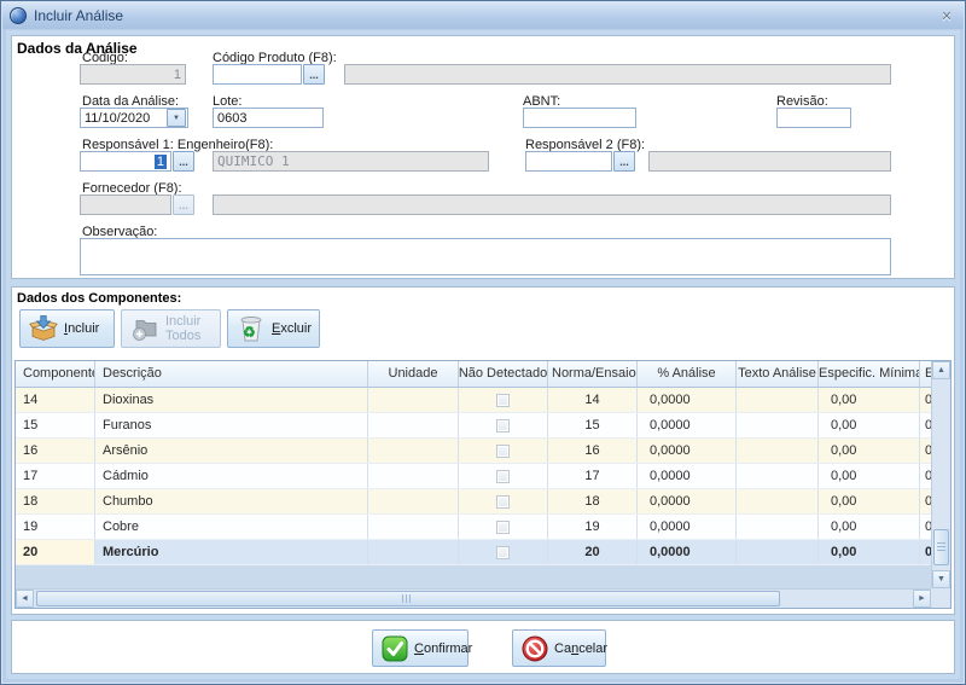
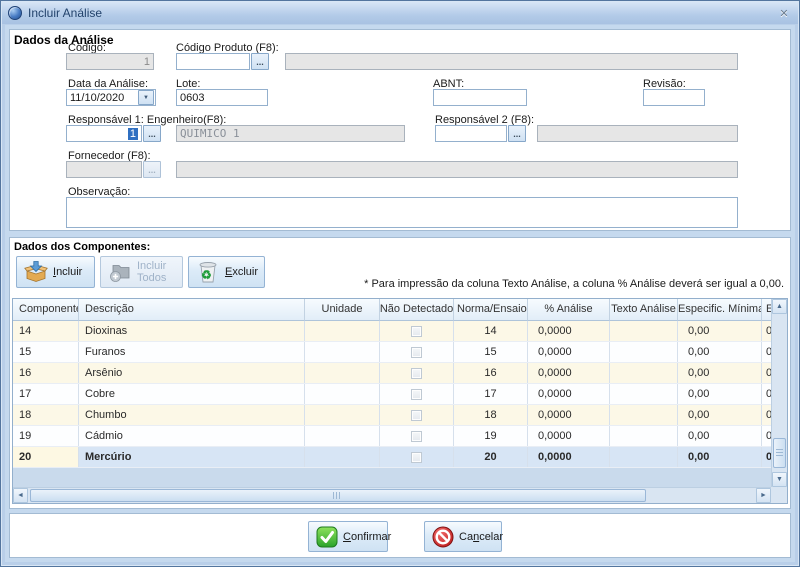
  Incluir Análise
  ✕
  Dados da Análise
  Código:
  1
  Código Produto (F8):
  ...
  Data da Análise:
  11/10/2020
  Lote:
  0603
  ABNT:
  Revisão:
  Responsável 1: Engenheiro(F8):
  1
  ...
  QUIMICO 1
  Responsável 2 (F8):
  ...
  Fornecedor (F8):
  ...
  Observação:
  Dados dos Componentes:
  Incluir
  Incluir Todos
  ♻
  Excluir
+ * Para impressão da coluna Texto Análise, a coluna % Análise deverá ser igual a 0,00.
  Component
  Descrição
  Unidade
  Não Detectado
  Norma/Ensaio
  % Análise
  Texto Análise
  Especific. Mínim
  14
  Dioxinas
  14
  0,0000
  0,00
  15
  Furanos
  15
  0,0000
  0,00
  16
  Arsênio
  16
  0,0000
  0,00
  17
- Cádmio
+ Cobre
  17
  0,0000
  0,00
  18
  Chumbo
  18
  0,0000
  0,00
  19
- Cobre
+ Cádmio
  19
  0,0000
  0,00
  20
  Mercúrio
  20
  0,0000
  0,00
  Confirmar
  Cancelar
